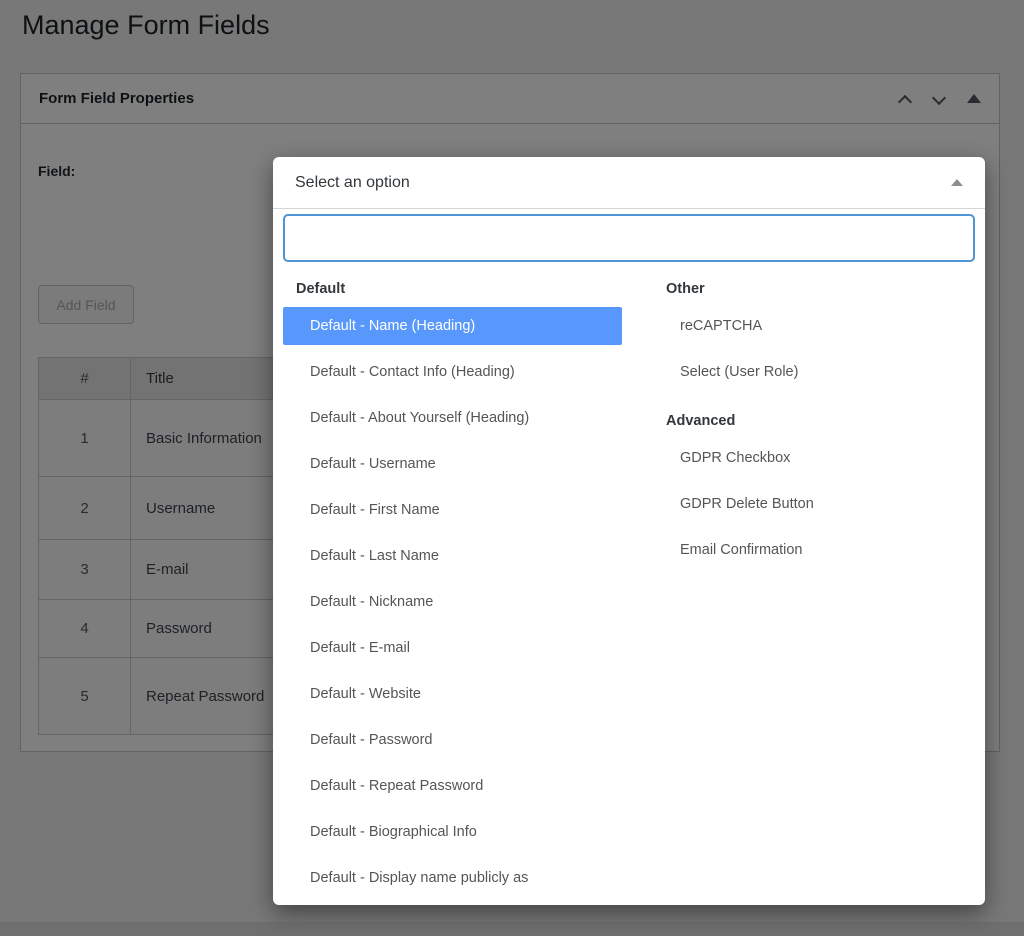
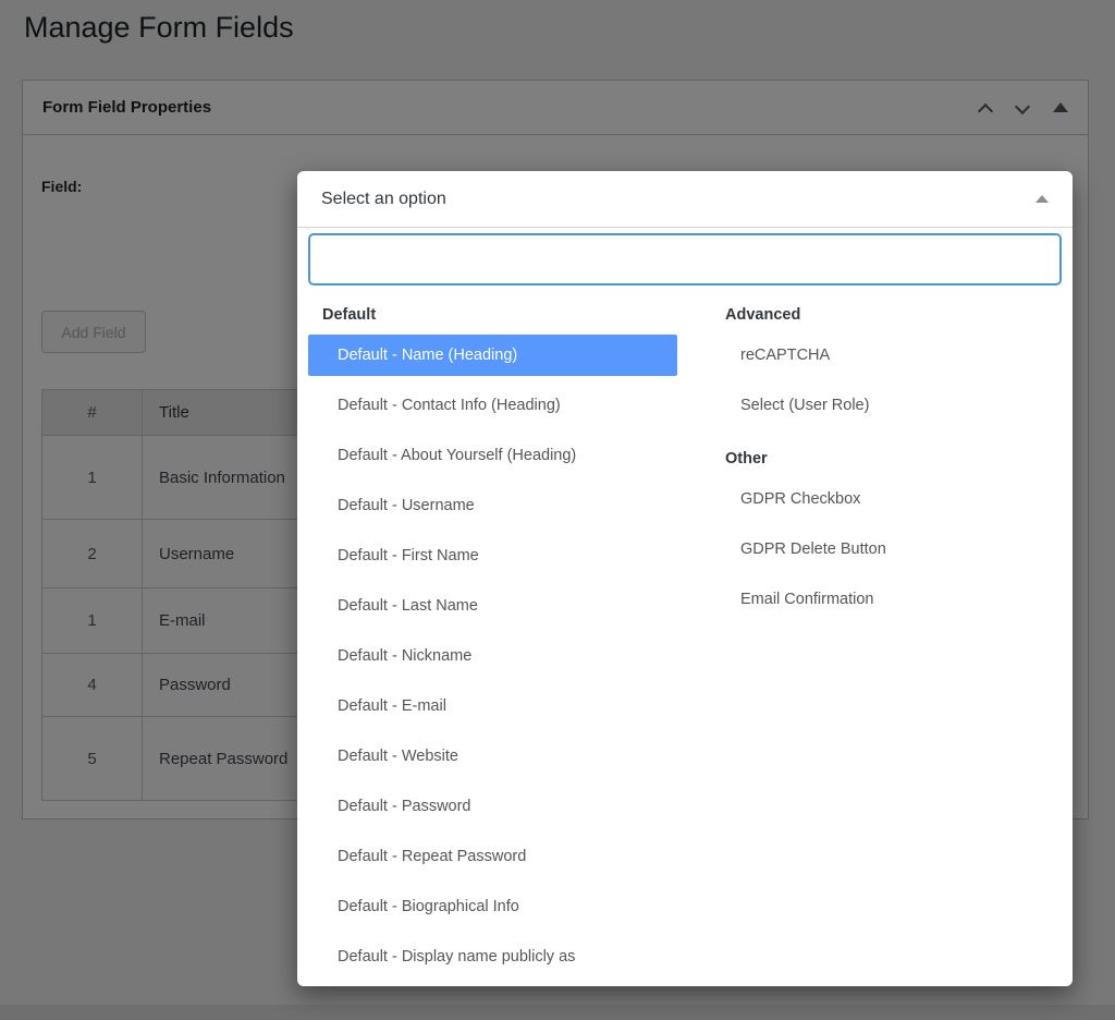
  Manage Form Fields
  Form Field Properties
  Field:
  Add Field
  #	Title
  1	Basic Information
  2	Username
- 3	E-mail
+ 1	E-mail
  4	Password
  5	Repeat Password
  Select an option
  Default
  Default - Name (Heading)
  Default - Contact Info (Heading)
  Default - About Yourself (Heading)
  Default - Username
  Default - First Name
  Default - Last Name
  Default - Nickname
  Default - E-mail
  Default - Website
  Default - Password
  Default - Repeat Password
  Default - Biographical Info
  Default - Display name publicly as
- Other
+ Advanced
  reCAPTCHA
  Select (User Role)
- Advanced
+ Other
  GDPR Checkbox
  GDPR Delete Button
  Email Confirmation
